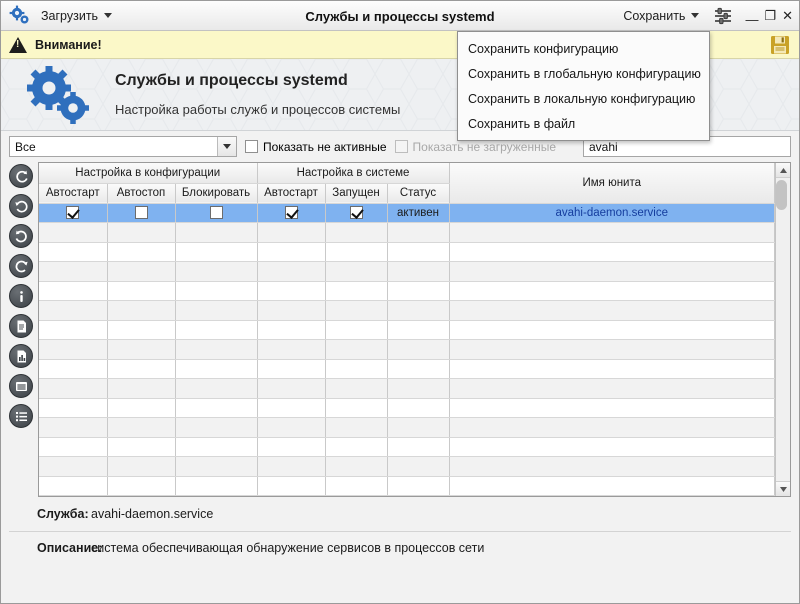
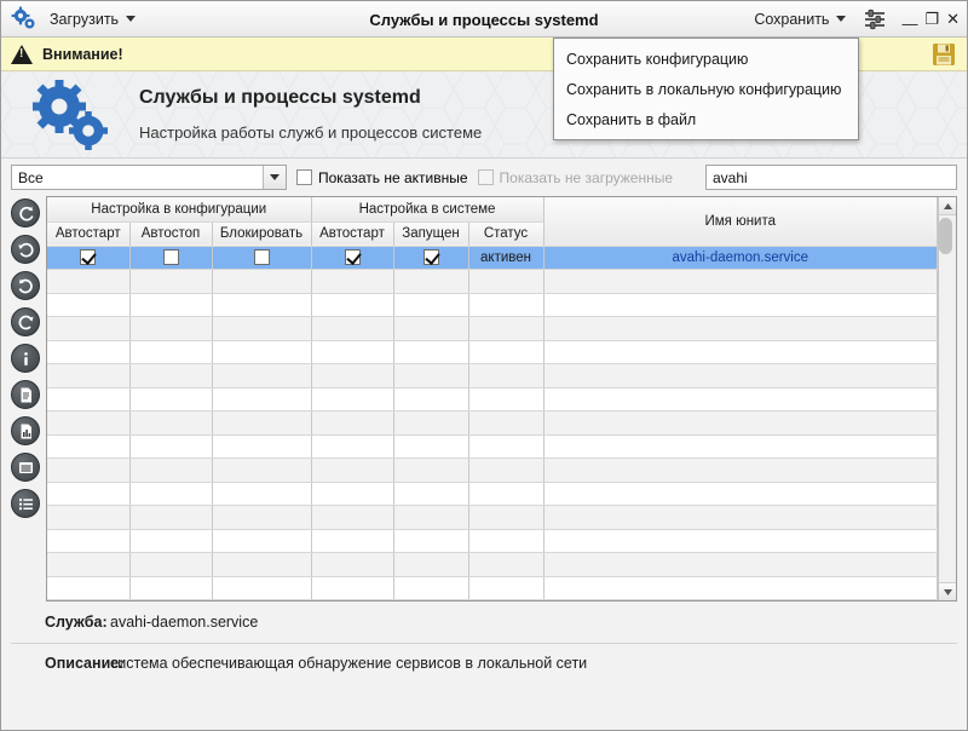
  Загрузить
  Службы и процессы systemd
  Сохранить
  —
  ❐
  ✕
  Внимание!
  Службы и процессы systemd
- Настройка работы служб и процессов системы
+ Настройка работы служб и процессов системе
  Все
  Показать не активные
  Показать не загруженные
  avahi
  Настройка в конфигурации	Настройка в системе	Имя юнита
  Автостарт	Автостоп	Блокировать	Автостарт	Запущен	Статус
  					активен	avahi-daemon.service
  Служба:
  avahi-daemon.service
  Описание:
- система обеспечивающая обнаружение сервисов в процессов сети
+ система обеспечивающая обнаружение сервисов в локальной сети
  Сохранить конфигурацию
- Сохранить в глобальную конфигурацию
  Сохранить в локальную конфигурацию
  Сохранить в файл
